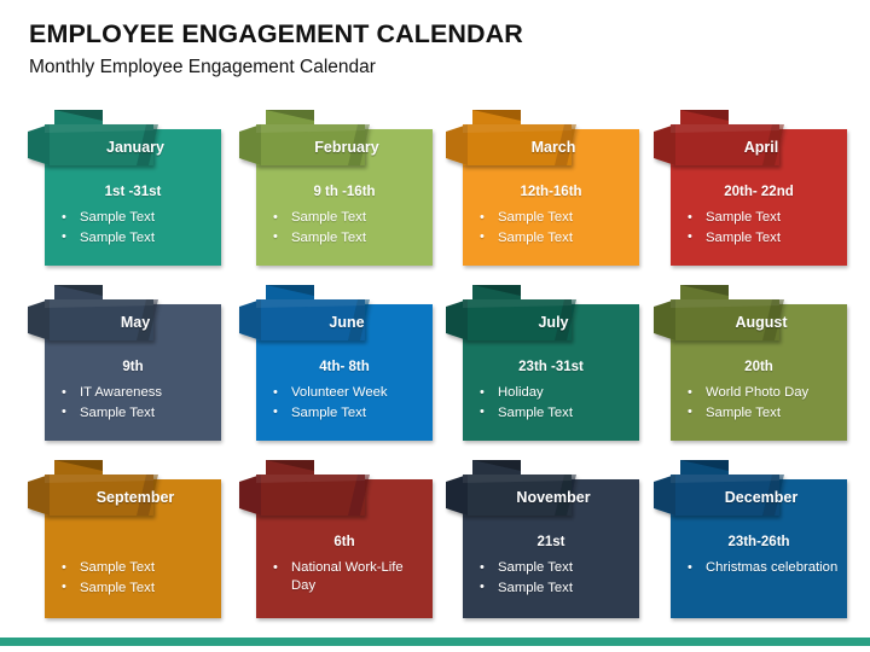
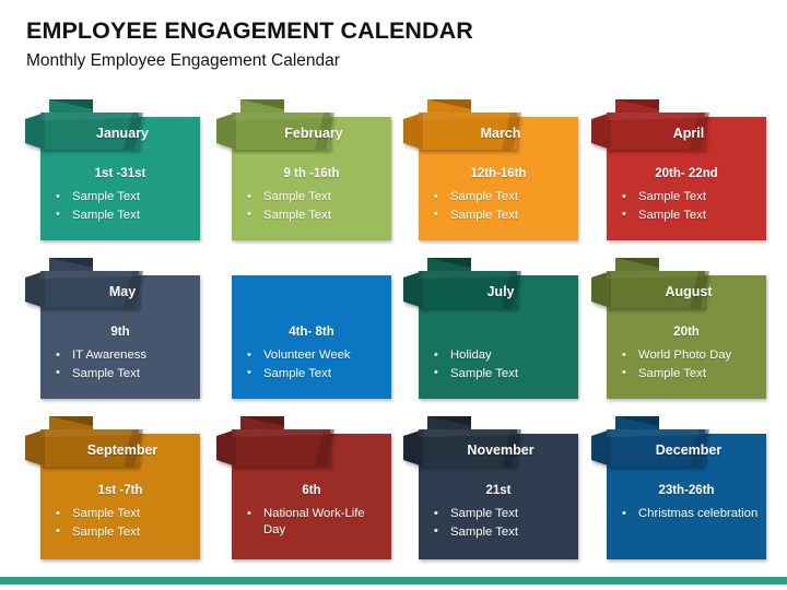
  EMPLOYEE ENGAGEMENT CALENDAR
  Monthly Employee Engagement Calendar
  1st -31st
  Sample Text
  Sample Text
  January
  9 th -16th
  Sample Text
  Sample Text
  February
  12th-16th
  Sample Text
  Sample Text
  March
  20th- 22nd
  Sample Text
  Sample Text
  April
  9th
  IT Awareness
  Sample Text
  May
  4th- 8th
  Volunteer Week
  Sample Text
- June
- 23th -31st
  Holiday
  Sample Text
  July
  20th
  World Photo Day
  Sample Text
  August
+ 1st -7th
  Sample Text
  Sample Text
  September
  6th
  National Work-Life Day
  21st
  Sample Text
  Sample Text
  November
  23th-26th
  Christmas celebration
  December
